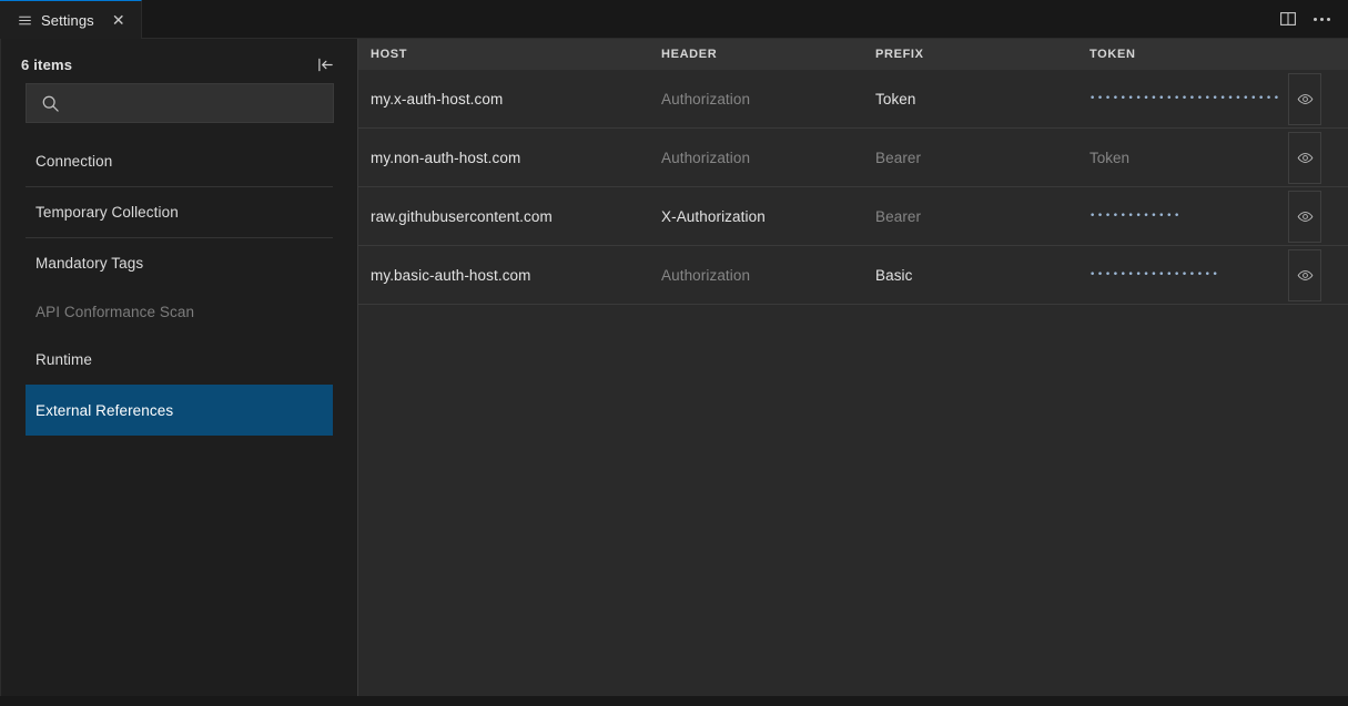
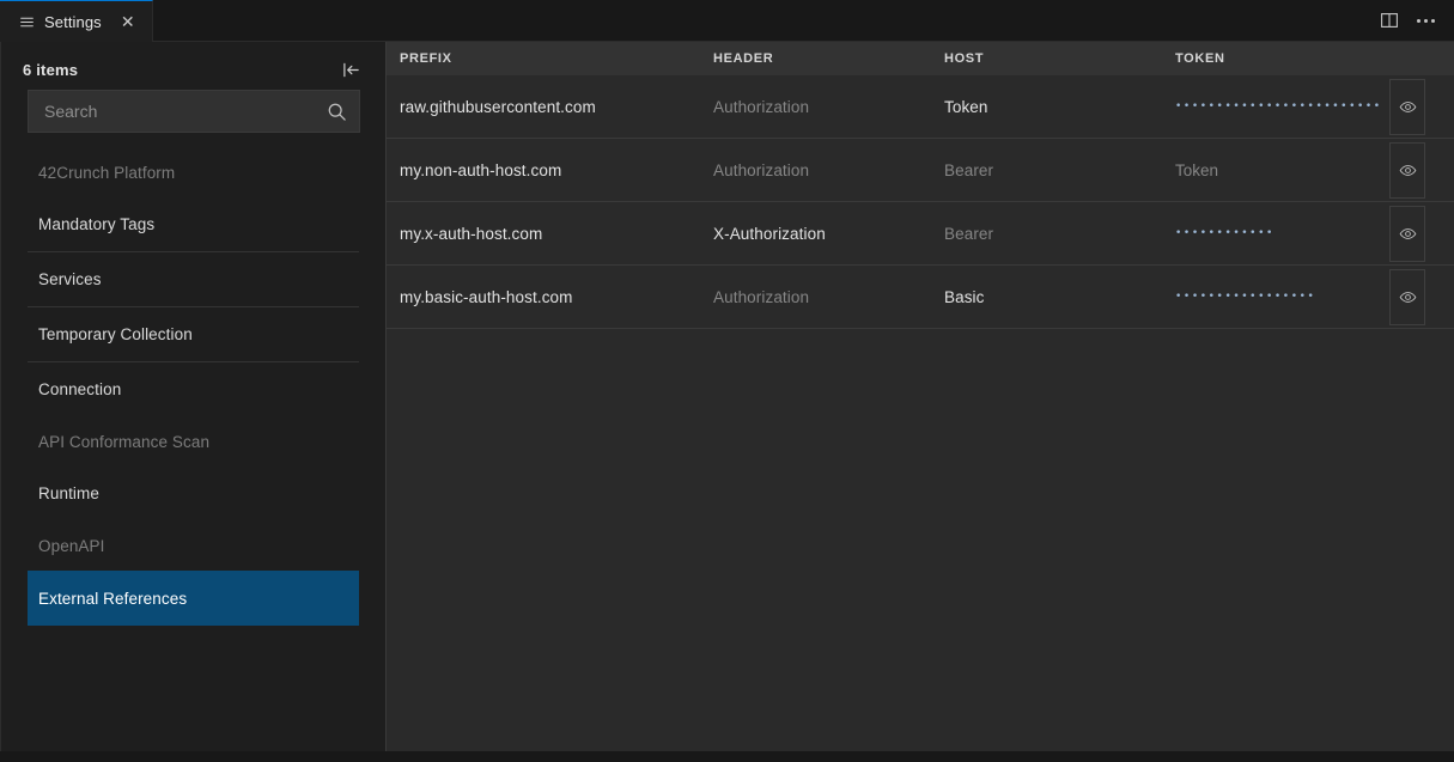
  Settings
  ✕
  6 items
+ Search
+ 42Crunch Platform
- Connection
+ Mandatory Tags
+ Services
  Temporary Collection
- Mandatory Tags
+ Connection
  API Conformance Scan
  Runtime
+ OpenAPI
  External References
- HOST
+ PREFIX
  HEADER
- PREFIX
+ HOST
  TOKEN
- my.x-auth-host.com
+ raw.githubusercontent.com
  Authorization
  Token
  my.non-auth-host.com
  Authorization
  Bearer
  Token
- raw.githubusercontent.com
+ my.x-auth-host.com
  X-Authorization
  Bearer
  ••••••••••••
  my.basic-auth-host.com
  Authorization
  Basic
  •••••••••••••••••
